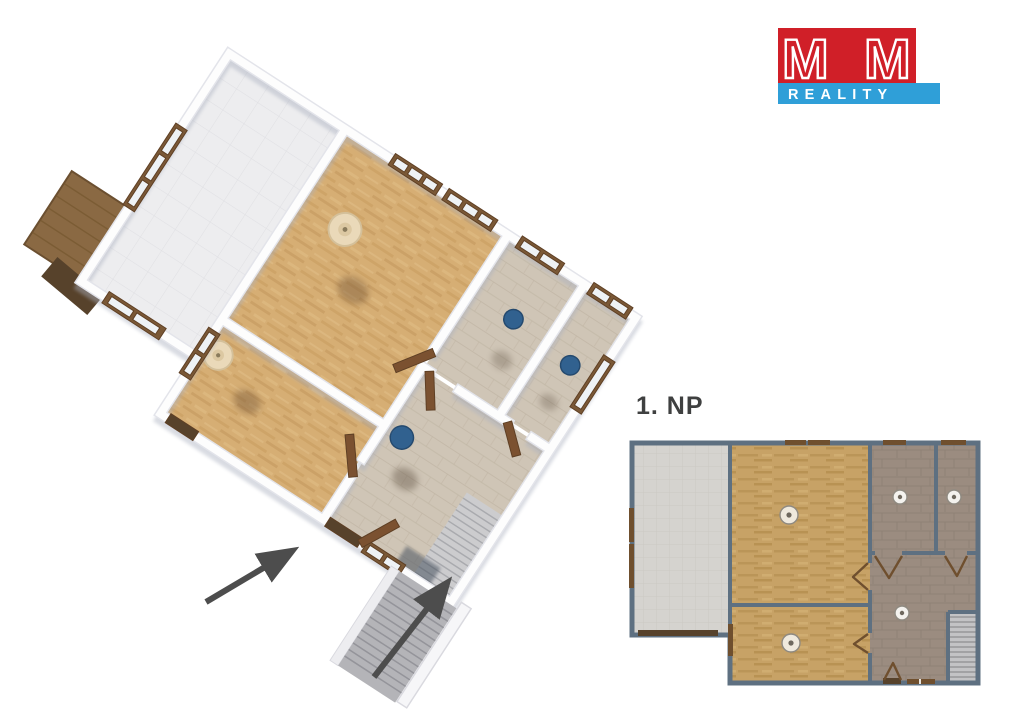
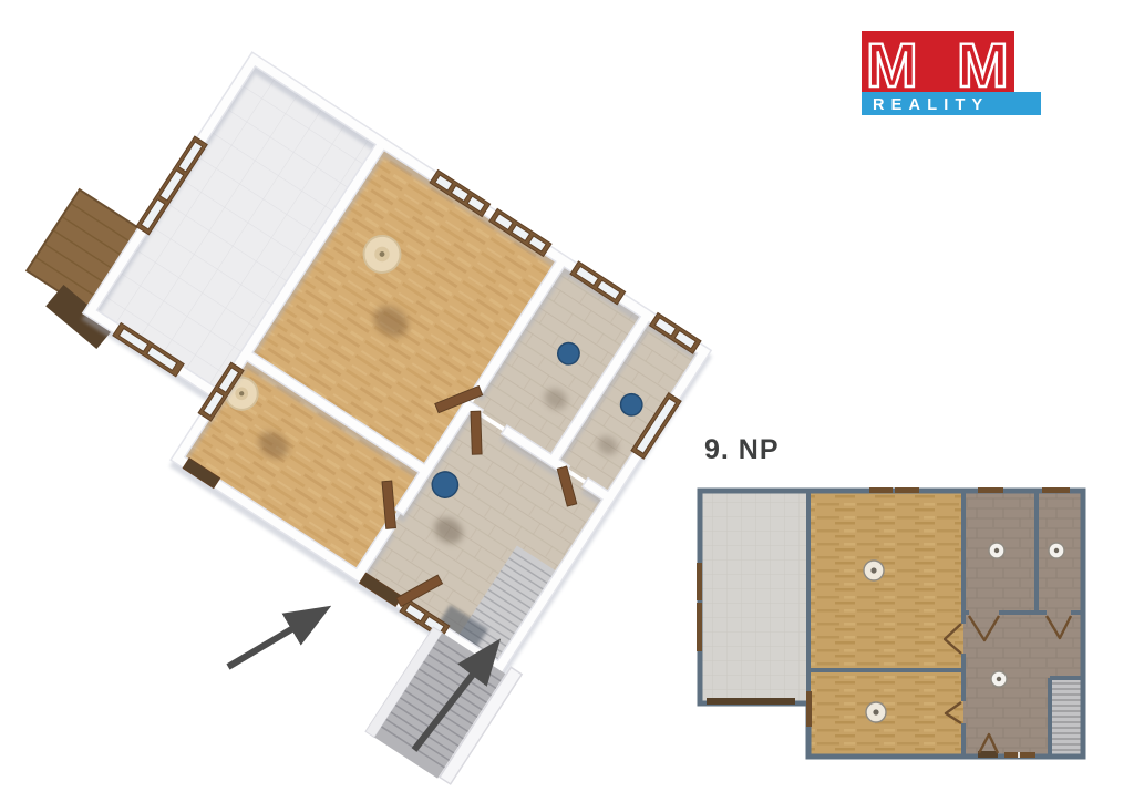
  M
  M
  REALITY
- 1. NP
+ 9. NP
